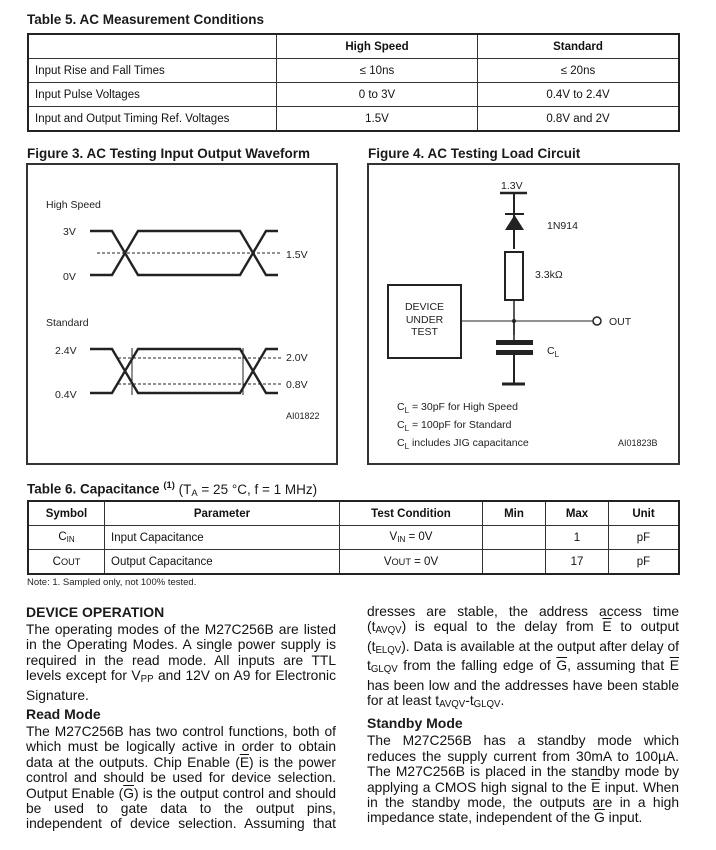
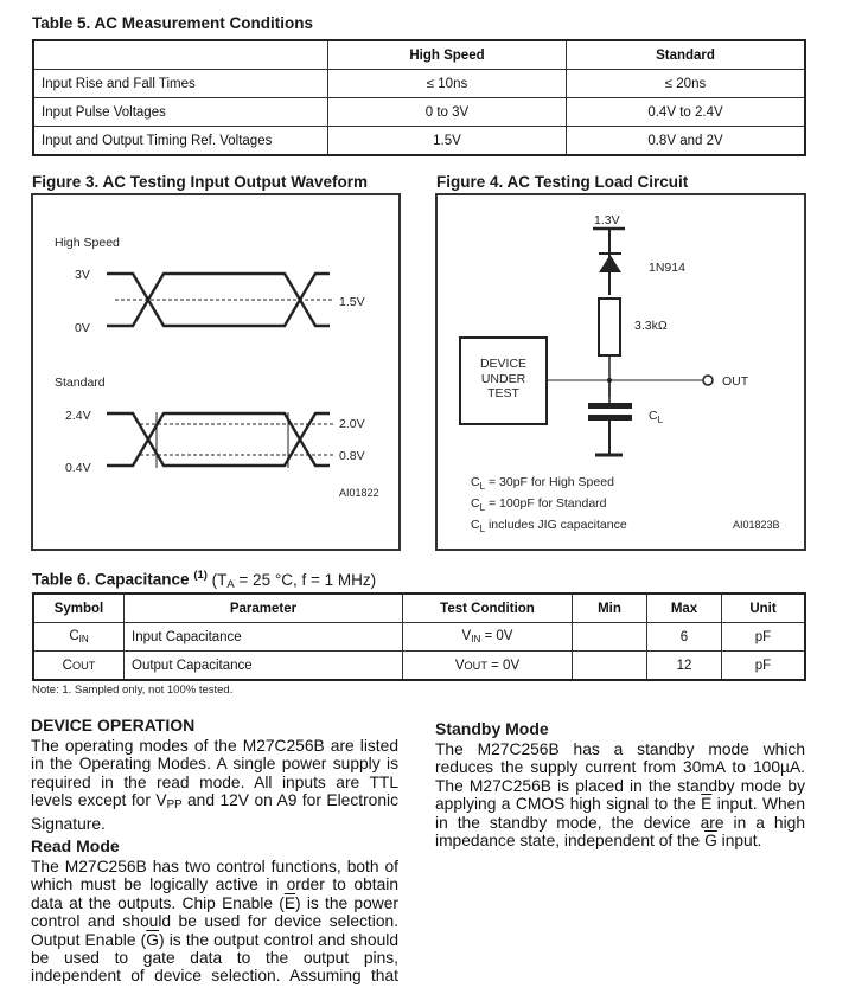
  Table 5. AC Measurement Conditions
  	High Speed	Standard
  Input Rise and Fall Times	≤ 10ns	≤ 20ns
  Input Pulse Voltages	0 to 3V	0.4V to 2.4V
  Input and Output Timing Ref. Voltages	1.5V	0.8V and 2V
  Figure 3. AC Testing Input Output Waveform
  High Speed
  3V
  0V
  1.5V
  Standard
  2.4V
  0.4V
  2.0V
  0.8V
  AI01822
  Figure 4. AC Testing Load Circuit
  1.3V
  1N914
  3.3kΩ
  DEVICE
  UNDER
  TEST
  OUT
  CL
  CL = 30pF for High Speed
  CL = 100pF for Standard
  CL includes JIG capacitance
  AI01823B
  Table 6. Capacitance (1) (TA = 25 °C, f = 1 MHz)
  Symbol	Parameter	Test Condition	Min	Max	Unit
- CIN	Input Capacitance	VIN = 0V		1	pF
+ CIN	Input Capacitance	VIN = 0V		6	pF
- COUT	Output Capacitance	VOUT = 0V		17	pF
+ COUT	Output Capacitance	VOUT = 0V		12	pF
  Note: 1. Sampled only, not 100% tested.
  DEVICE OPERATION
  The operating modes of the M27C256B are listed in the Operating Modes. A single power supply is required in the read mode. All inputs are TTL levels except for VPP and 12V on A9 for Electronic Signature.
  Read Mode
  The M27C256B has two control functions, both of which must be logically active in order to obtain data at the outputs. Chip Enable (E) is the power control and should be used for device selection. Output Enable (G) is the output control and should be used to gate data to the output pins, independent of device selection. Assuming that
- dresses are stable, the address access time (tAVQV) is equal to the delay from E to output (tELQV). Data is available at the output after delay of tGLQV from the falling edge of G, assuming that E has been low and the addresses have been stable for at least tAVQV-tGLQV.
  Standby Mode
- The M27C256B has a standby mode which reduces the supply current from 30mA to 100µA. The M27C256B is placed in the standby mode by applying a CMOS high signal to the E input. When in the standby mode, the outputs are in a high impedance state, independent of the G input.
+ The M27C256B has a standby mode which reduces the supply current from 30mA to 100µA. The M27C256B is placed in the standby mode by applying a CMOS high signal to the E input. When in the standby mode, the device are in a high impedance state, independent of the G input.
